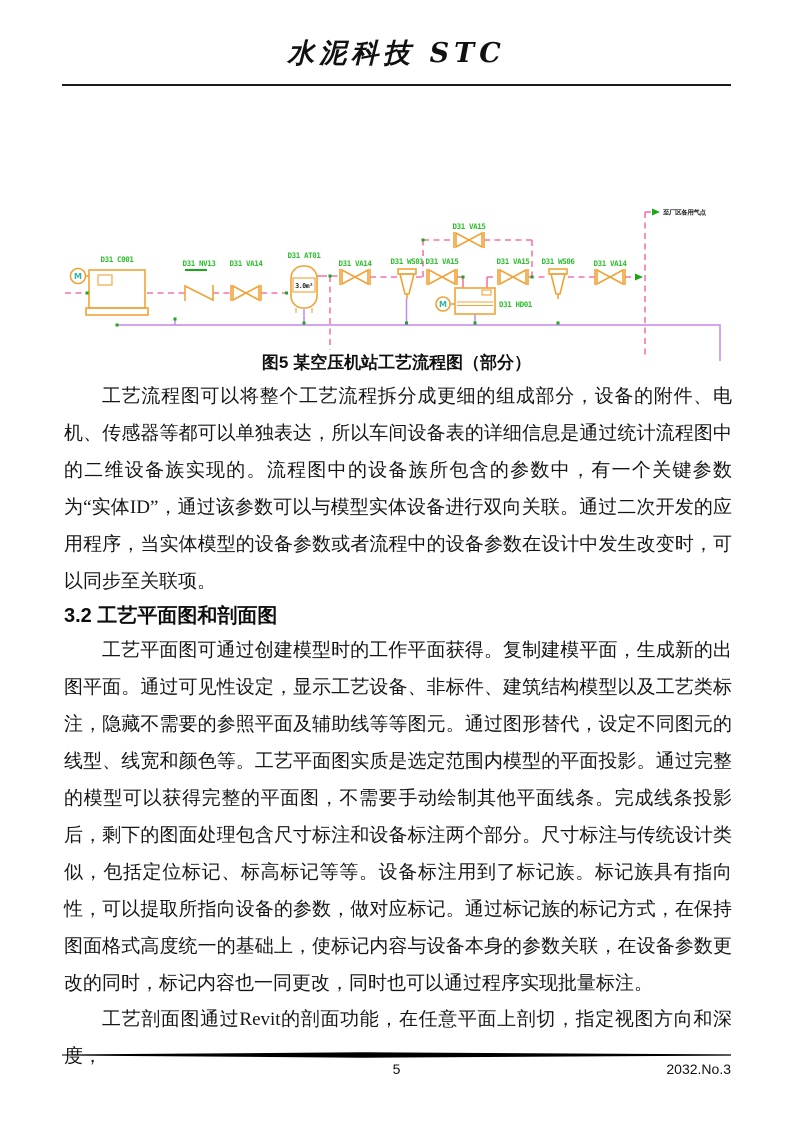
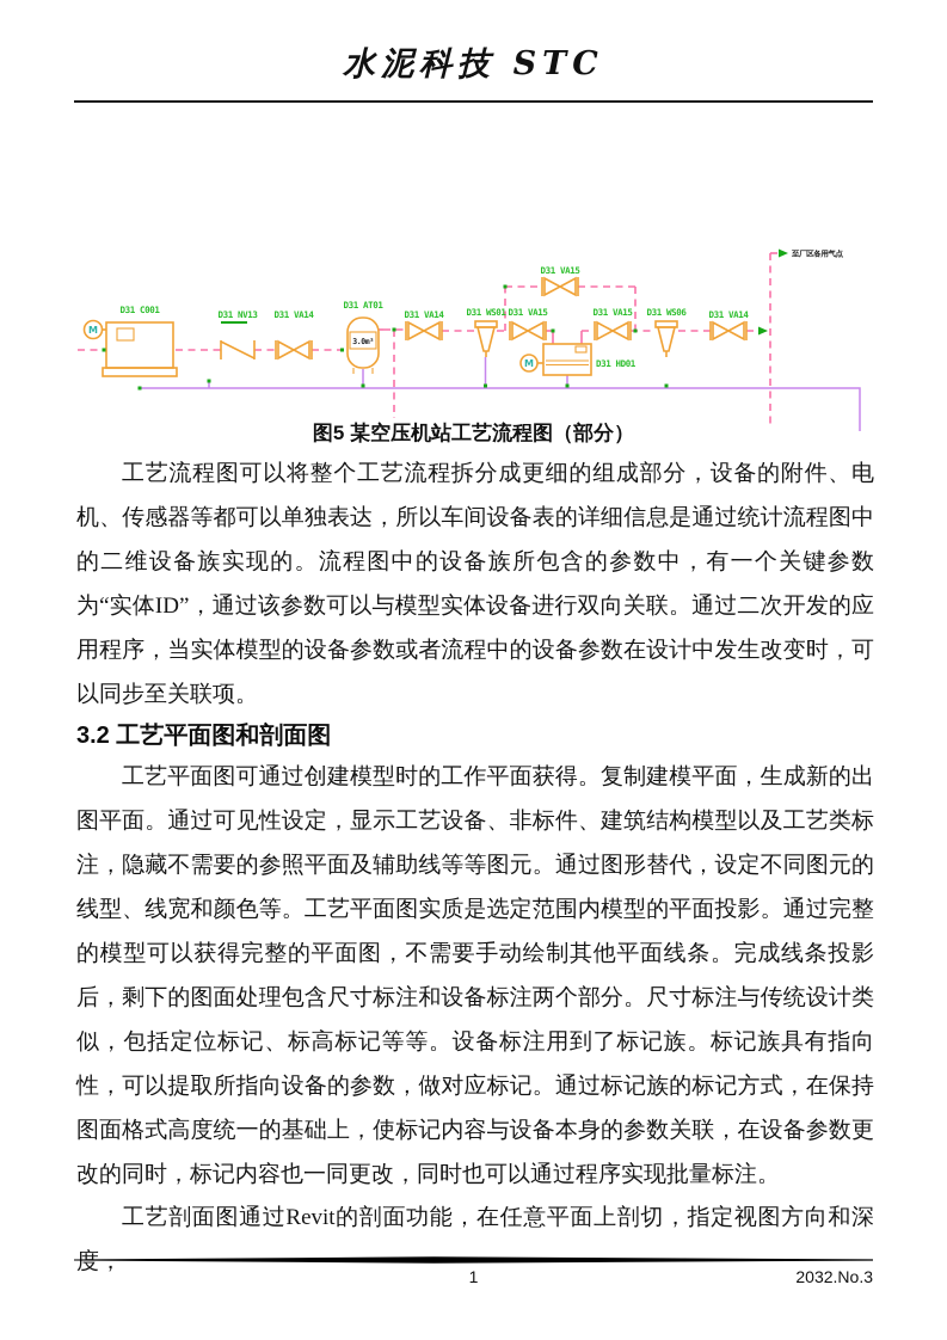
  水泥科技 STC
  M
  D31 C001
  D31 NV13
  D31 VA14
  3.0m³
  D31 AT01
  D31 VA14
  D31 WS01
  D31 VA15
  D31 VA15
  M
  D31 HD01
  D31 VA15
  D31 WS06
  D31 VA14
  至厂区各用气点
  图5 某空压机站工艺流程图（部分）
  工艺流程图可以将整个工艺流程拆分成更细的组成部分，设备的附件、电机、传感器等都可以单独表达，所以车间设备表的详细信息是通过统计流程图中的二维设备族实现的。流程图中的设备族所包含的参数中，有一个关键参数为“实体ID”，通过该参数可以与模型实体设备进行双向关联。通过二次开发的应用程序，当实体模型的设备参数或者流程中的设备参数在设计中发生改变时，可以同步至关联项。
  3.2 工艺平面图和剖面图
  工艺平面图可通过创建模型时的工作平面获得。复制建模平面，生成新的出图平面。通过可见性设定，显示工艺设备、非标件、建筑结构模型以及工艺类标注，隐藏不需要的参照平面及辅助线等等图元。通过图形替代，设定不同图元的线型、线宽和颜色等。工艺平面图实质是选定范围内模型的平面投影。通过完整的模型可以获得完整的平面图，不需要手动绘制其他平面线条。完成线条投影后，剩下的图面处理包含尺寸标注和设备标注两个部分。尺寸标注与传统设计类似，包括定位标记、标高标记等等。设备标注用到了标记族。标记族具有指向性，可以提取所指向设备的参数，做对应标记。通过标记族的标记方式，在保持图面格式高度统一的基础上，使标记内容与设备本身的参数关联，在设备参数更改的同时，标记内容也一同更改，同时也可以通过程序实现批量标注。
  工艺剖面图通过Revit的剖面功能，在任意平面上剖切，指定视图方向和深度，
- 5
+ 1
  2032.No.3
